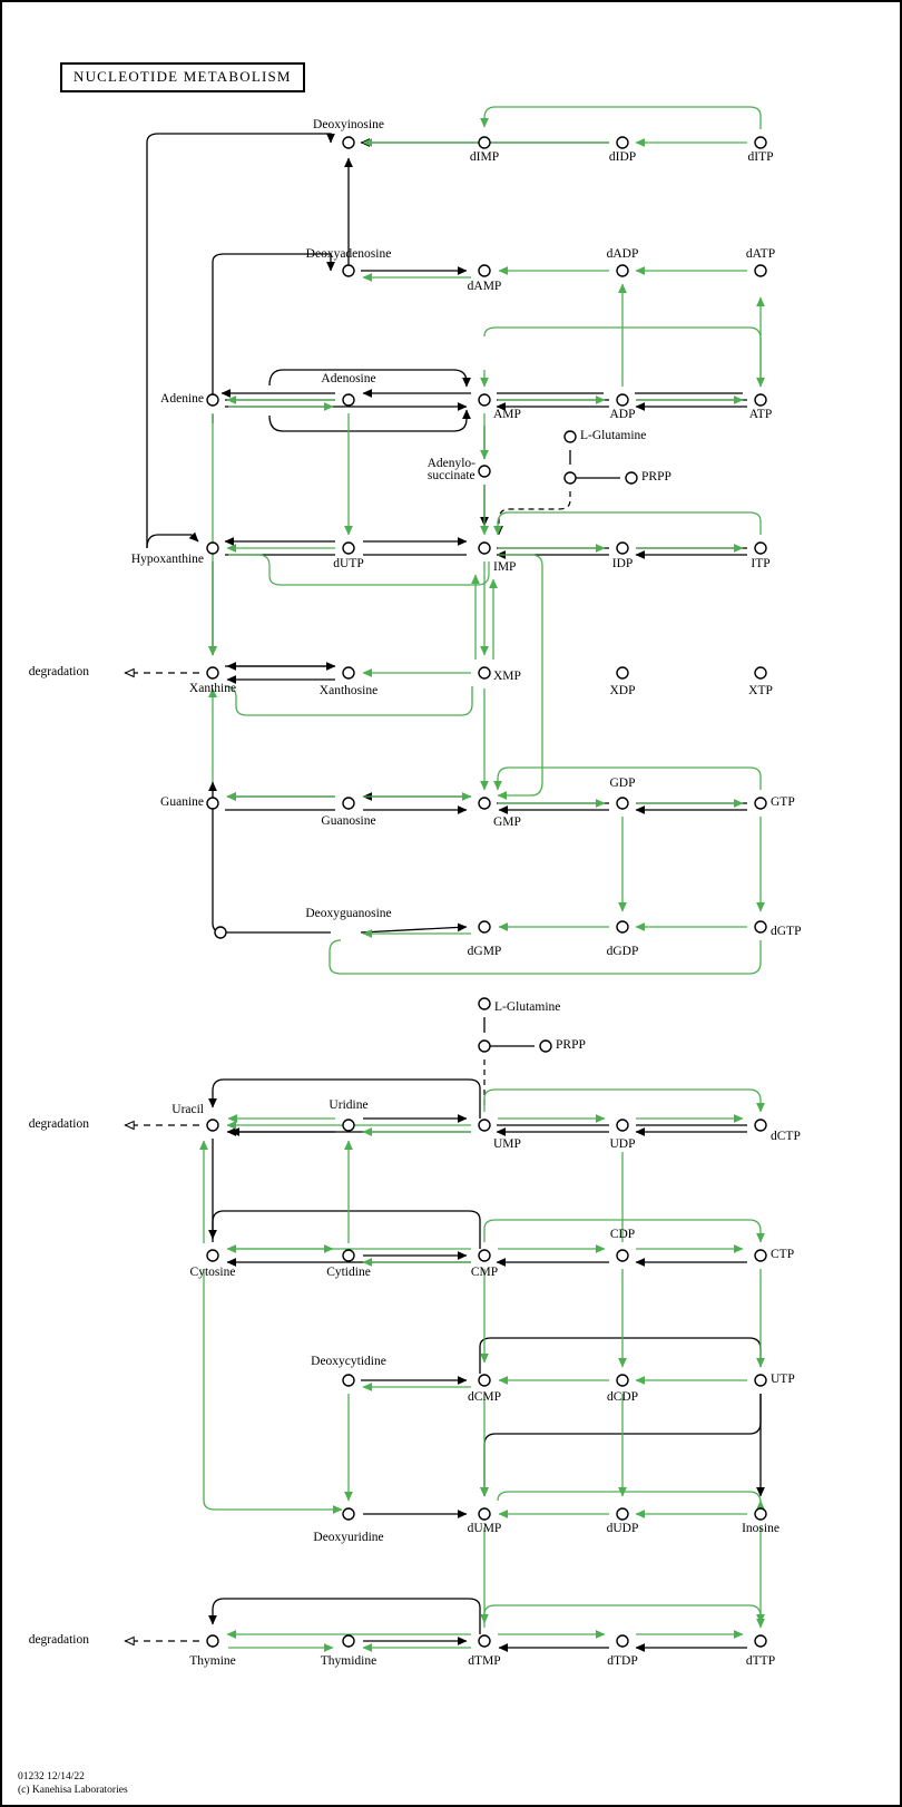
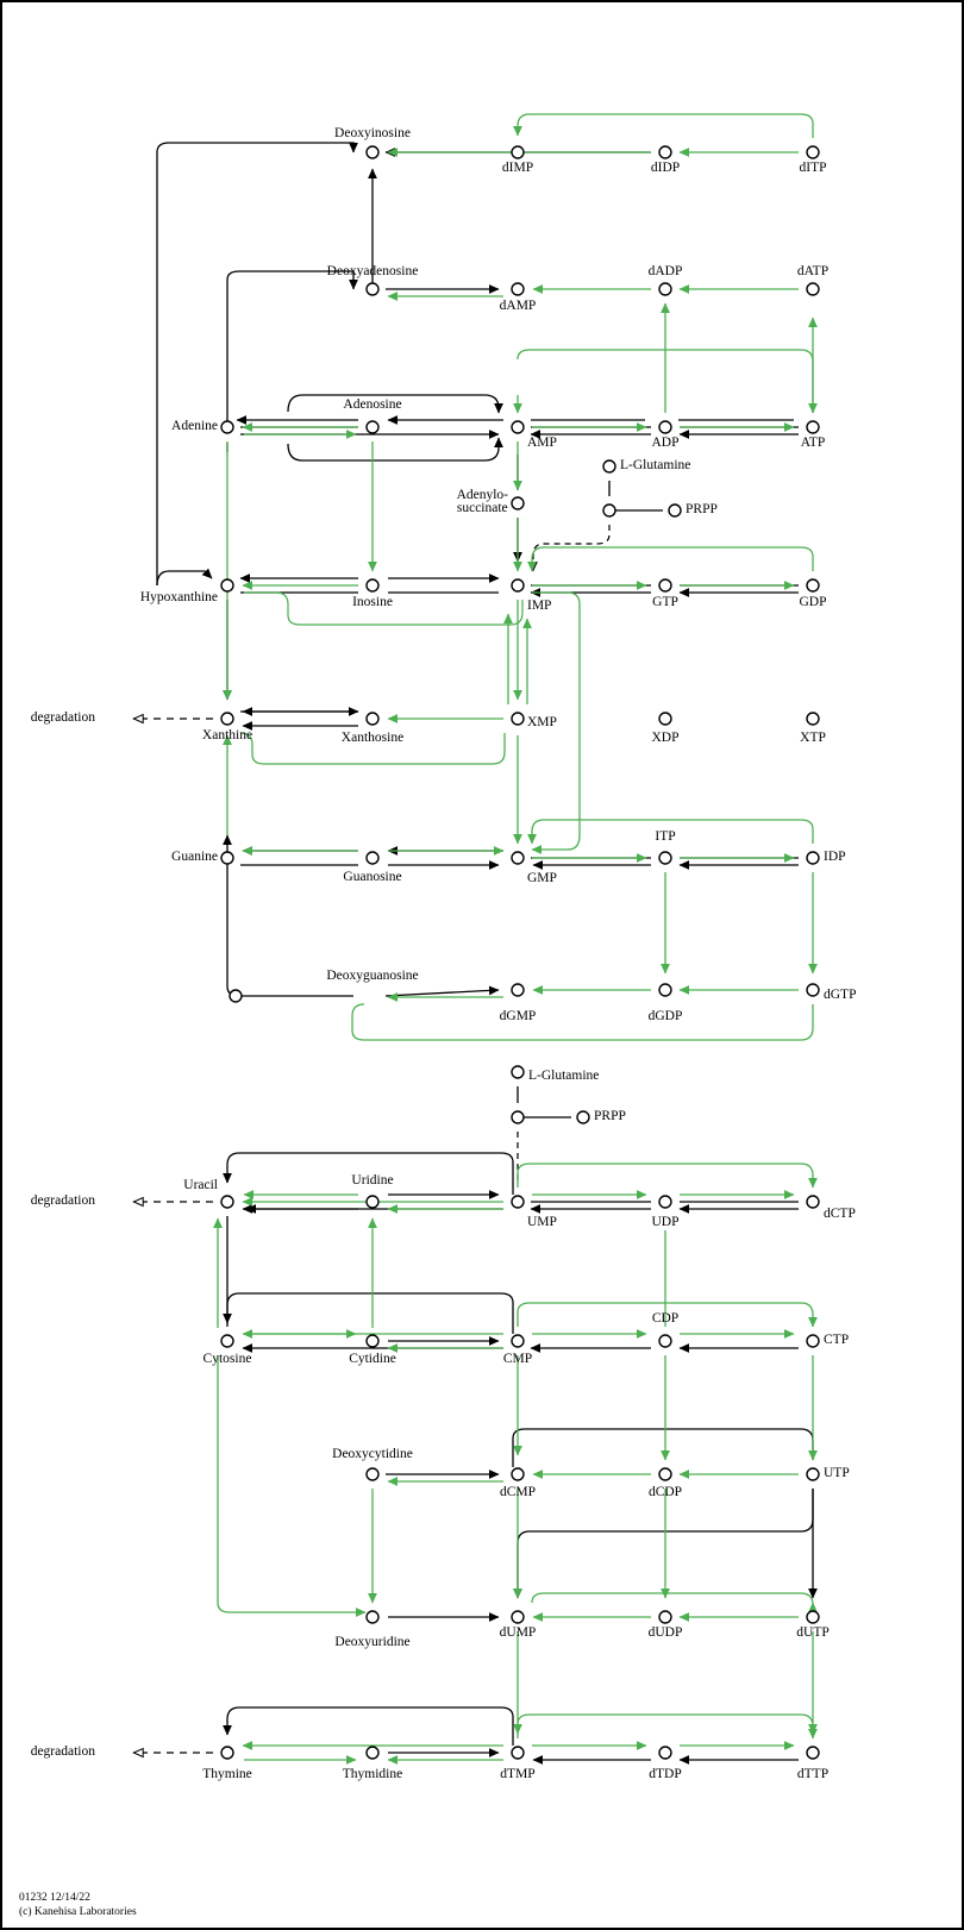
- NUCLEOTIDE METABOLISM
  Deoxyinosine
  dIMP
  dIDP
  dITP
  Deoxyadenosine
  dAMP
  dADP
  dATP
  Adenine
  Adenosine
  AMP
  ADP
  ATP
  Adenylo-
  succinate
  L-Glutamine
  PRPP
  Hypoxanthine
- dUTP
+ Inosine
  IMP
- IDP
+ GTP
- ITP
+ GDP
  Xanthine
  Xanthosine
  XMP
  XDP
  XTP
  Guanine
  Guanosine
  GMP
- GDP
+ ITP
- GTP
+ IDP
  Deoxyguanosine
  dGMP
  dGDP
  dGTP
  L-Glutamine
  PRPP
  Uracil
  Uridine
  UMP
  UDP
  dCTP
  Cytosine
  Cytidine
  CMP
  CDP
  CTP
  Deoxycytidine
  dCMP
  dCDP
  UTP
  Deoxyuridine
  dUMP
  dUDP
- Inosine
+ dUTP
  Thymine
  Thymidine
  dTMP
  dTDP
  dTTP
  degradation
  degradation
  degradation
  01232 12/14/22
  (c) Kanehisa Laboratories
